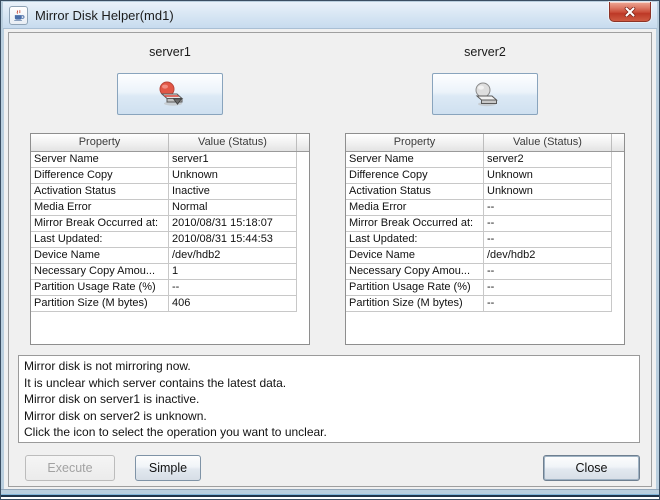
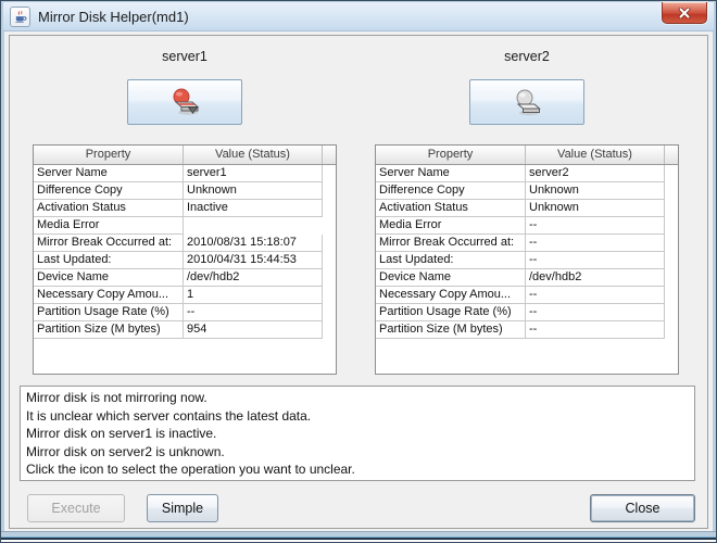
  Mirror Disk Helper(md1)
  server1
  Property
  Value (Status)
  Server Name
  server1
  Difference Copy
  Unknown
  Activation Status
  Inactive
  Media Error
- Normal
  Mirror Break Occurred at:
  2010/08/31 15:18:07
  Last Updated:
- 2010/08/31 15:44:53
+ 2010/04/31 15:44:53
  Device Name
  /dev/hdb2
  Necessary Copy Amou...
  1
  Partition Usage Rate (%)
  --
  Partition Size (M bytes)
- 406
+ 954
  server2
  Property
  Value (Status)
  Server Name
  server2
  Difference Copy
  Unknown
  Activation Status
  Unknown
  Media Error
  --
  Mirror Break Occurred at:
  --
  Last Updated:
  --
  Device Name
  /dev/hdb2
  Necessary Copy Amou...
  --
  Partition Usage Rate (%)
  --
  Partition Size (M bytes)
  --
  Mirror disk is not mirroring now.
  It is unclear which server contains the latest data.
  Mirror disk on server1 is inactive.
  Mirror disk on server2 is unknown.
  Click the icon to select the operation you want to unclear.
  Execute
  Simple
  Close
